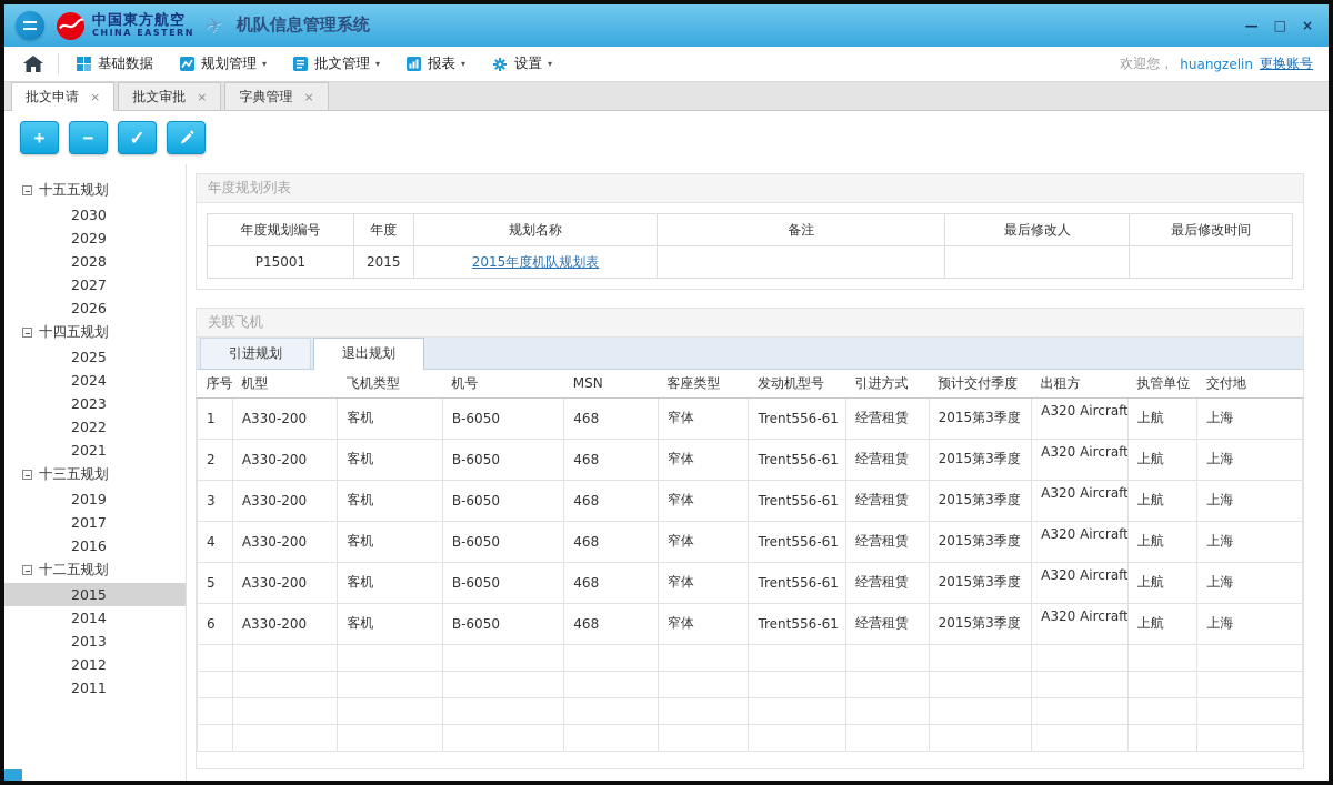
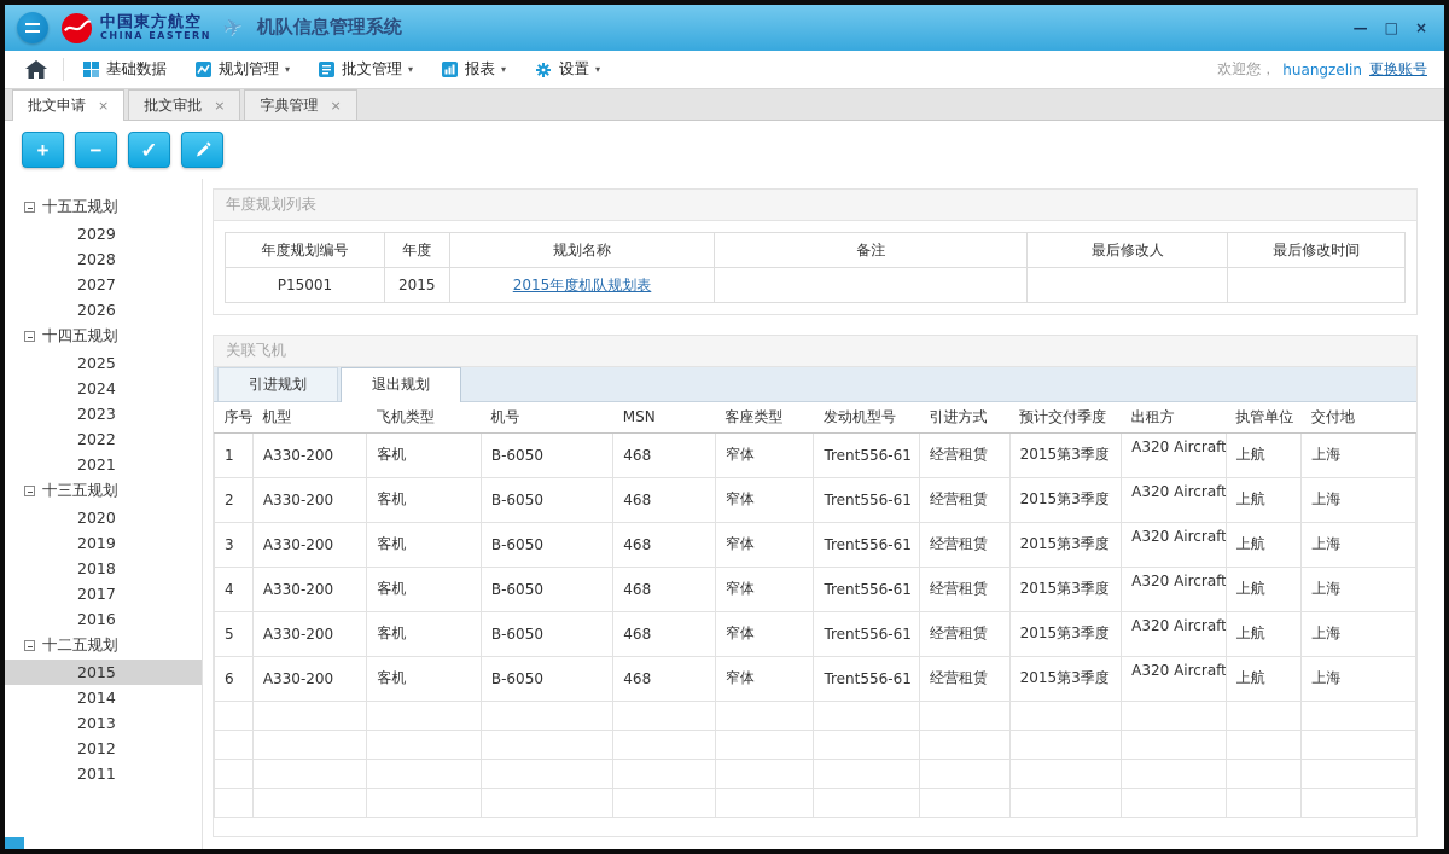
  中国東方航空
  CHINA EASTERN
  机队信息管理系统
  —
  □
  ×
  基础数据
  规划管理
  ▾
  批文管理
  ▾
  报表
  ▾
  设置
  ▾
  欢迎您，
  huangzelin
  更换账号
  批文申请
  ×
  批文审批
  ×
  字典管理
  ×
  +
  −
  ✓
  十五五规划
- 2030
  2029
  2028
  2027
  2026
  十四五规划
  2025
  2024
  2023
  2022
  2021
  十三五规划
+ 2020
  2019
+ 2018
  2017
  2016
  十二五规划
  2015
  2014
  2013
  2012
  2011
  年度规划列表
  年度规划编号	年度	规划名称	备注	最后修改人	最后修改时间
  P15001	2015	2015年度机队规划表
  关联飞机
  引进规划
  退出规划
  序号	机型	飞机类型	机号	MSN	客座类型	发动机型号	引进方式	预计交付季度	出租方	执管单位	交付地
  1	A330-200	客机	B-6050	468	窄体	Trent556-61	经营租赁	2015第3季度	A320 Aircraft	上航	上海
  2	A330-200	客机	B-6050	468	窄体	Trent556-61	经营租赁	2015第3季度	A320 Aircraft	上航	上海
  3	A330-200	客机	B-6050	468	窄体	Trent556-61	经营租赁	2015第3季度	A320 Aircraft	上航	上海
  4	A330-200	客机	B-6050	468	窄体	Trent556-61	经营租赁	2015第3季度	A320 Aircraft	上航	上海
  5	A330-200	客机	B-6050	468	窄体	Trent556-61	经营租赁	2015第3季度	A320 Aircraft	上航	上海
  6	A330-200	客机	B-6050	468	窄体	Trent556-61	经营租赁	2015第3季度	A320 Aircraft	上航	上海
